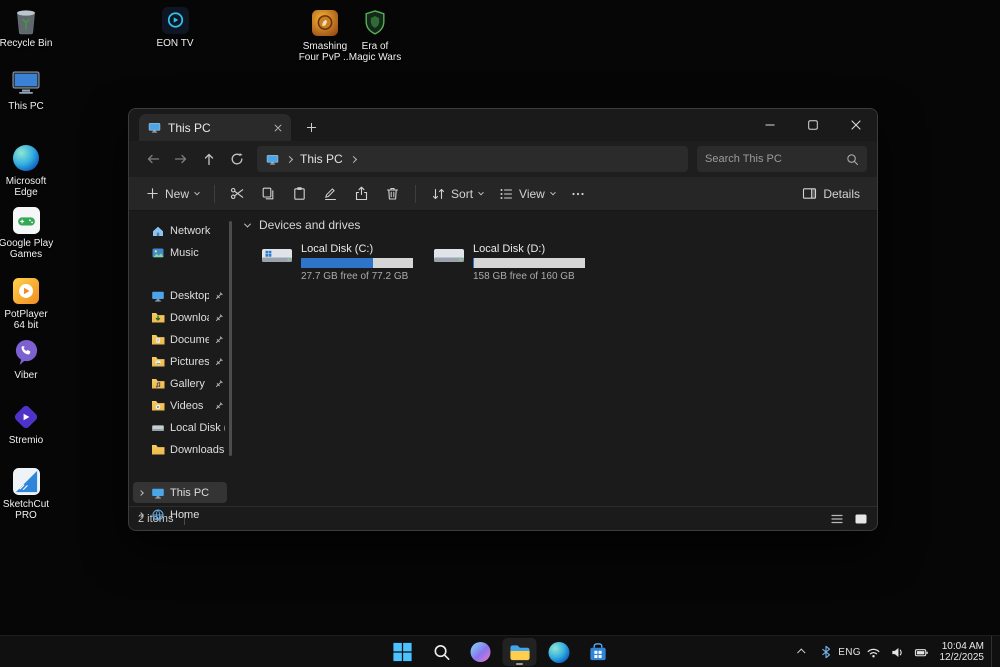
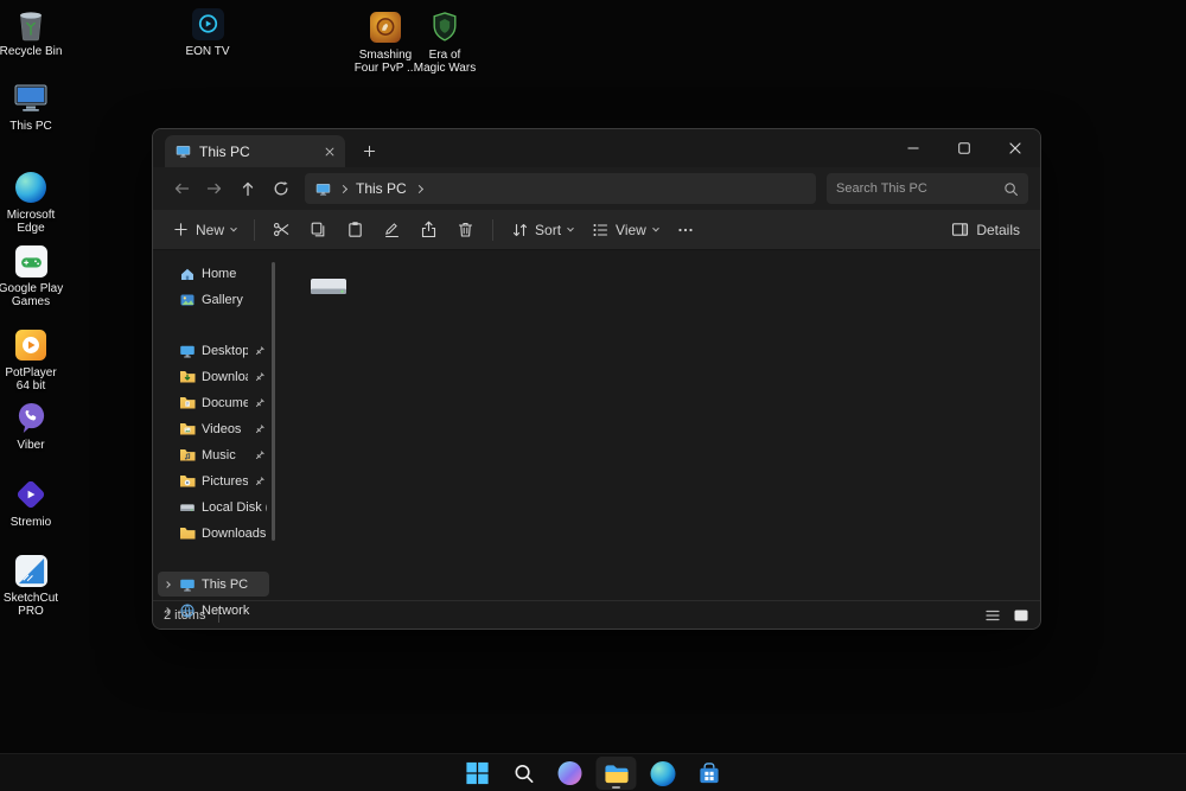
  Recycle Bin
  This PC
  Microsoft Edge
  Google Play Games
  PotPlayer 64 bit
  Viber
  Stremio
  SketchCut PRO
  EON TV
  Smashing Four PvP ...
  Era of Magic Wars
  This PC
  This PC
  Search This PC
  New
  Sort
  View
  Details
- Network
+ Home
- Music
+ Gallery
  Desktop
- Pictures
+ Videos
- Gallery
+ Music
- Videos
+ Pictures
  Downloads
  This PC
- Home
+ Network
- Devices and drives
- Local Disk (C:)
- 27.7 GB free of 77.2 GB
- Local Disk (D:)
- 158 GB free of 160 GB
  2 itms
- ENG
- 10:04 AM
- 12/2/2025
